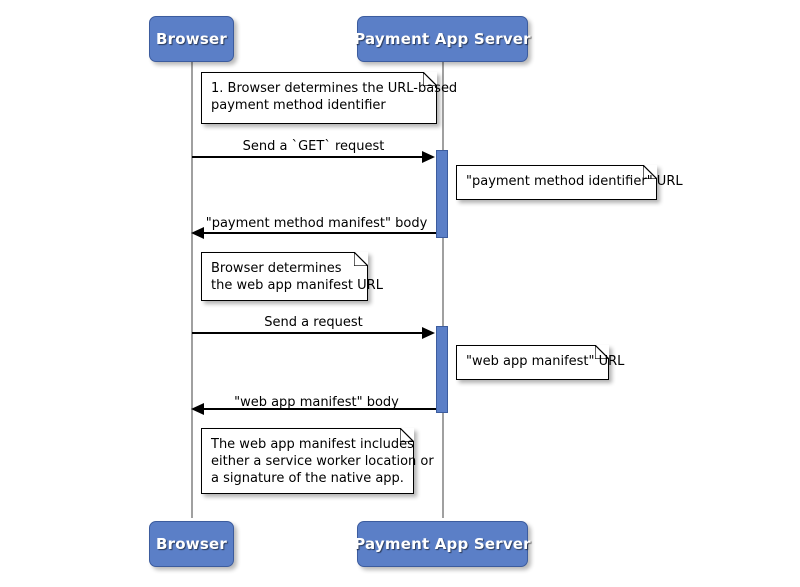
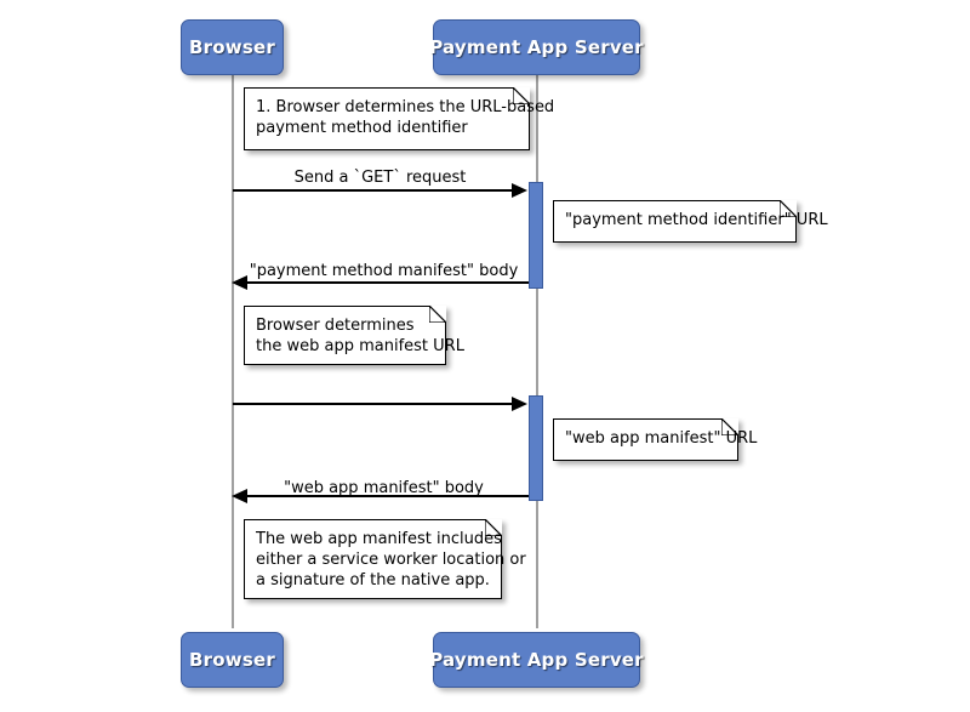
  Browser
  Payment App Server
  1. Browser determines the URL-based
  payment method identifier
  Send a `GET` request
  "payment method identifier" URL
  "payment method manifest" body
  Browser determines
  the web app manifest URL
- Send a request
  "web app manifest" URL
  "web app manifest" body
  The web app manifest includes
  either a service worker location or
  a signature of the native app.
  Browser
  Payment App Server
